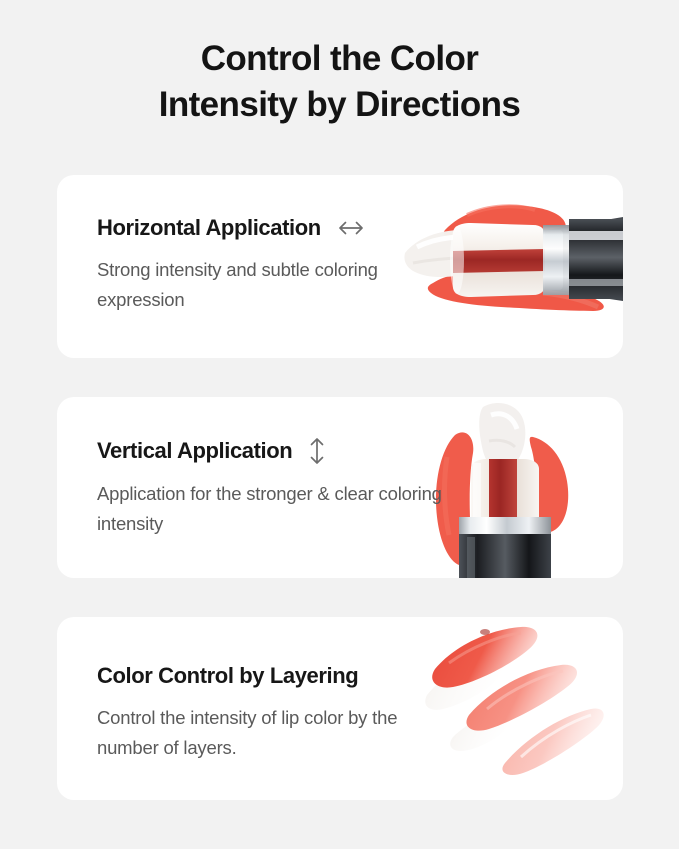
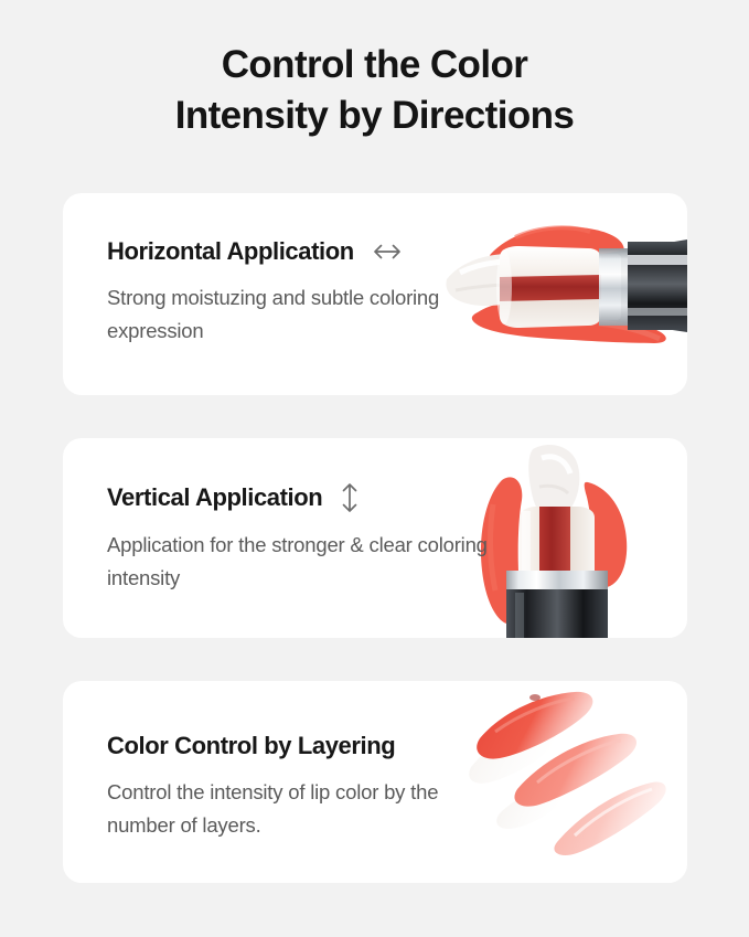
  Control the Color
  Intensity by Directions
  Horizontal Application
- Strong intensity and subtle coloring expression
+ Strong moistuzing and subtle coloring expression
  Vertical Application
  Application for the stronger & clear coloring intensity
  Color Control by Layering
  Control the intensity of lip color by the number of layers.
